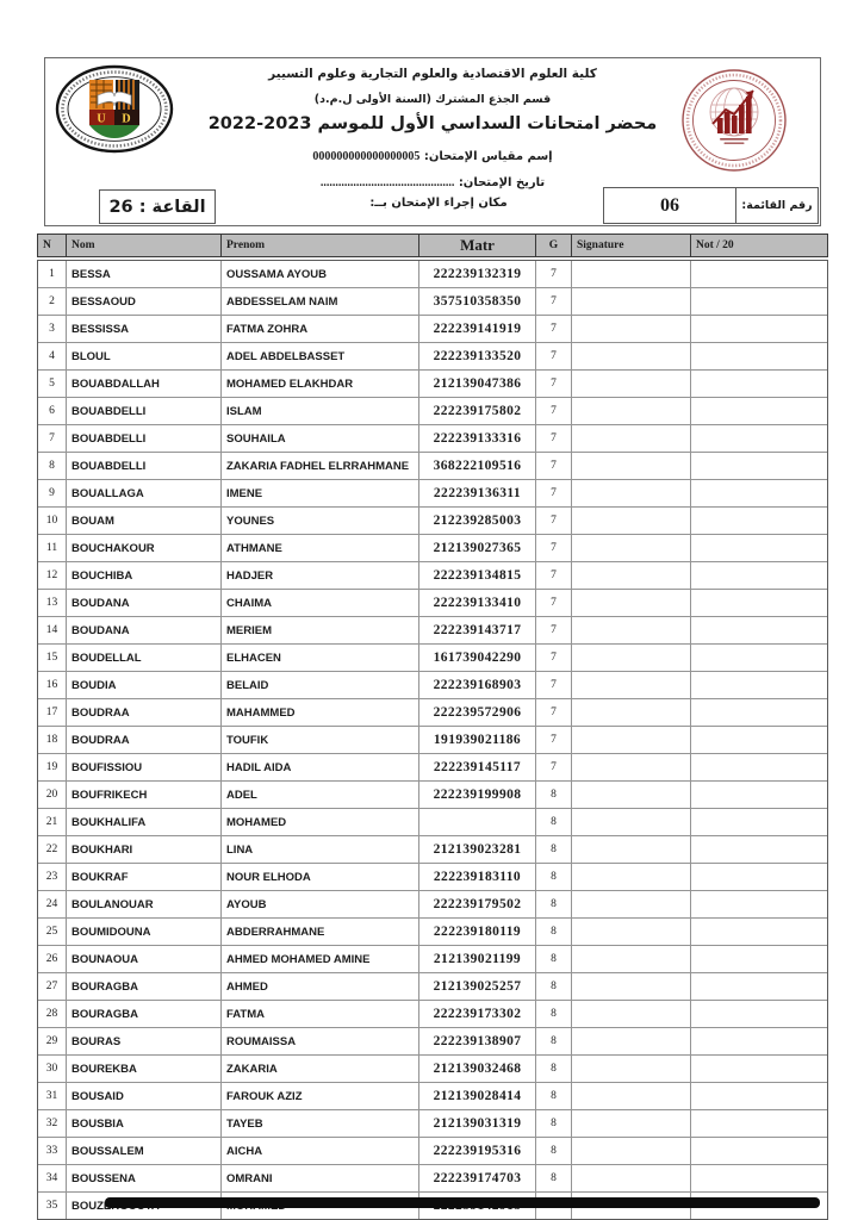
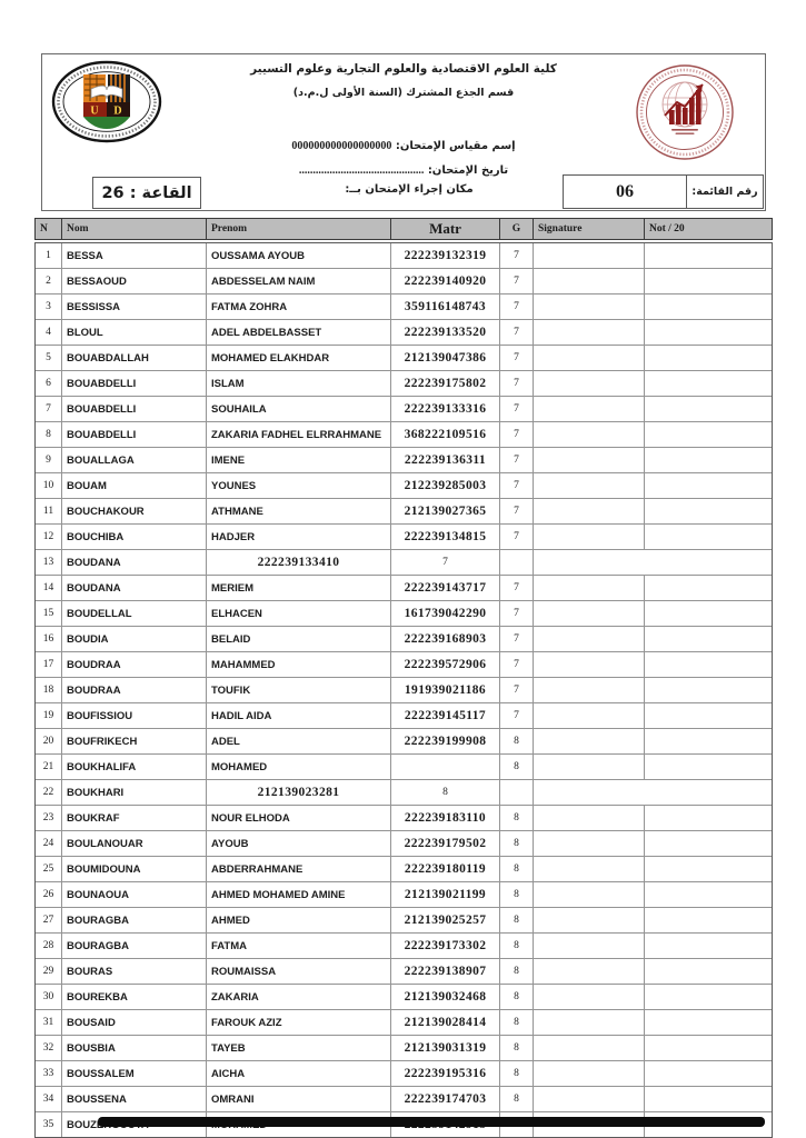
  U
  D
  كلية العلوم الاقتصادية والعلوم التجارية وعلوم التسيير
  قسم الجذع المشترك (السنة الأولى ل.م.د)
- محضر امتحانات السداسي الأول للموسم 2023-2022
- إسم مقياس الإمتحان: 000000000000000005
+ إسم مقياس الإمتحان: 000000000000000000
  تاريخ الإمتحان: .............................................
  القاعة : 26
  مكان إجراء الإمتحان بــ:
  06
  رقم القائمة:
  N
  Nom
  Prenom
  Matr
  G
  Signature
  Not / 20
  1
  BESSA
  OUSSAMA AYOUB
  222239132319
  7
  2
  BESSAOUD
  ABDESSELAM NAIM
- 357510358350
+ 222239140920
  7
  3
  BESSISSA
  FATMA ZOHRA
- 222239141919
+ 359116148743
  7
  4
  BLOUL
  ADEL ABDELBASSET
  222239133520
  7
  5
  BOUABDALLAH
  MOHAMED ELAKHDAR
  212139047386
  7
  6
  BOUABDELLI
  ISLAM
  222239175802
  7
  7
  BOUABDELLI
  SOUHAILA
  222239133316
  7
  8
  BOUABDELLI
  ZAKARIA FADHEL ELRRAHMANE
  368222109516
  7
  9
  BOUALLAGA
  IMENE
  222239136311
  7
  10
  BOUAM
  YOUNES
  212239285003
  7
  11
  BOUCHAKOUR
  ATHMANE
  212139027365
  7
  12
  BOUCHIBA
  HADJER
  222239134815
  7
  13
  BOUDANA
- CHAIMA
  222239133410
  7
  14
  BOUDANA
  MERIEM
  222239143717
  7
  15
  BOUDELLAL
  ELHACEN
  161739042290
  7
  16
  BOUDIA
  BELAID
  222239168903
  7
  17
  BOUDRAA
  MAHAMMED
  222239572906
  7
  18
  BOUDRAA
  TOUFIK
  191939021186
  7
  19
  BOUFISSIOU
  HADIL AIDA
  222239145117
  7
  20
  BOUFRIKECH
  ADEL
  222239199908
  8
  21
  BOUKHALIFA
  MOHAMED
  8
  22
  BOUKHARI
- LINA
  212139023281
  8
  23
  BOUKRAF
  NOUR ELHODA
  222239183110
  8
  24
  BOULANOUAR
  AYOUB
  222239179502
  8
  25
  BOUMIDOUNA
  ABDERRAHMANE
  222239180119
  8
  26
  BOUNAOUA
  AHMED MOHAMED AMINE
  212139021199
  8
  27
  BOURAGBA
  AHMED
  212139025257
  8
  28
  BOURAGBA
  FATMA
  222239173302
  8
  29
  BOURAS
  ROUMAISSA
  222239138907
  8
  30
  BOUREKBA
  ZAKARIA
  212139032468
  8
  31
  BOUSAID
  FAROUK AZIZ
  212139028414
  8
  32
  BOUSBIA
  TAYEB
  212139031319
  8
  33
  BOUSSALEM
  AICHA
  222239195316
  8
  34
  BOUSSENA
  OMRANI
  222239174703
  8
  35
